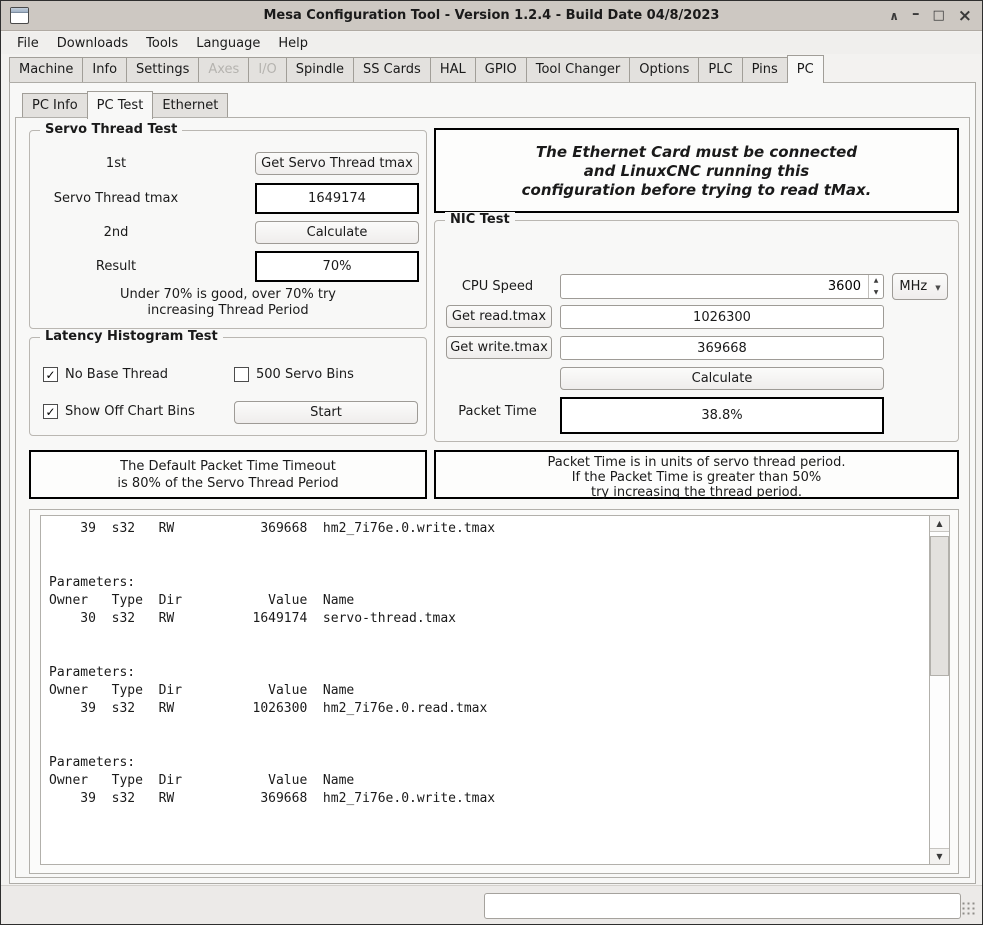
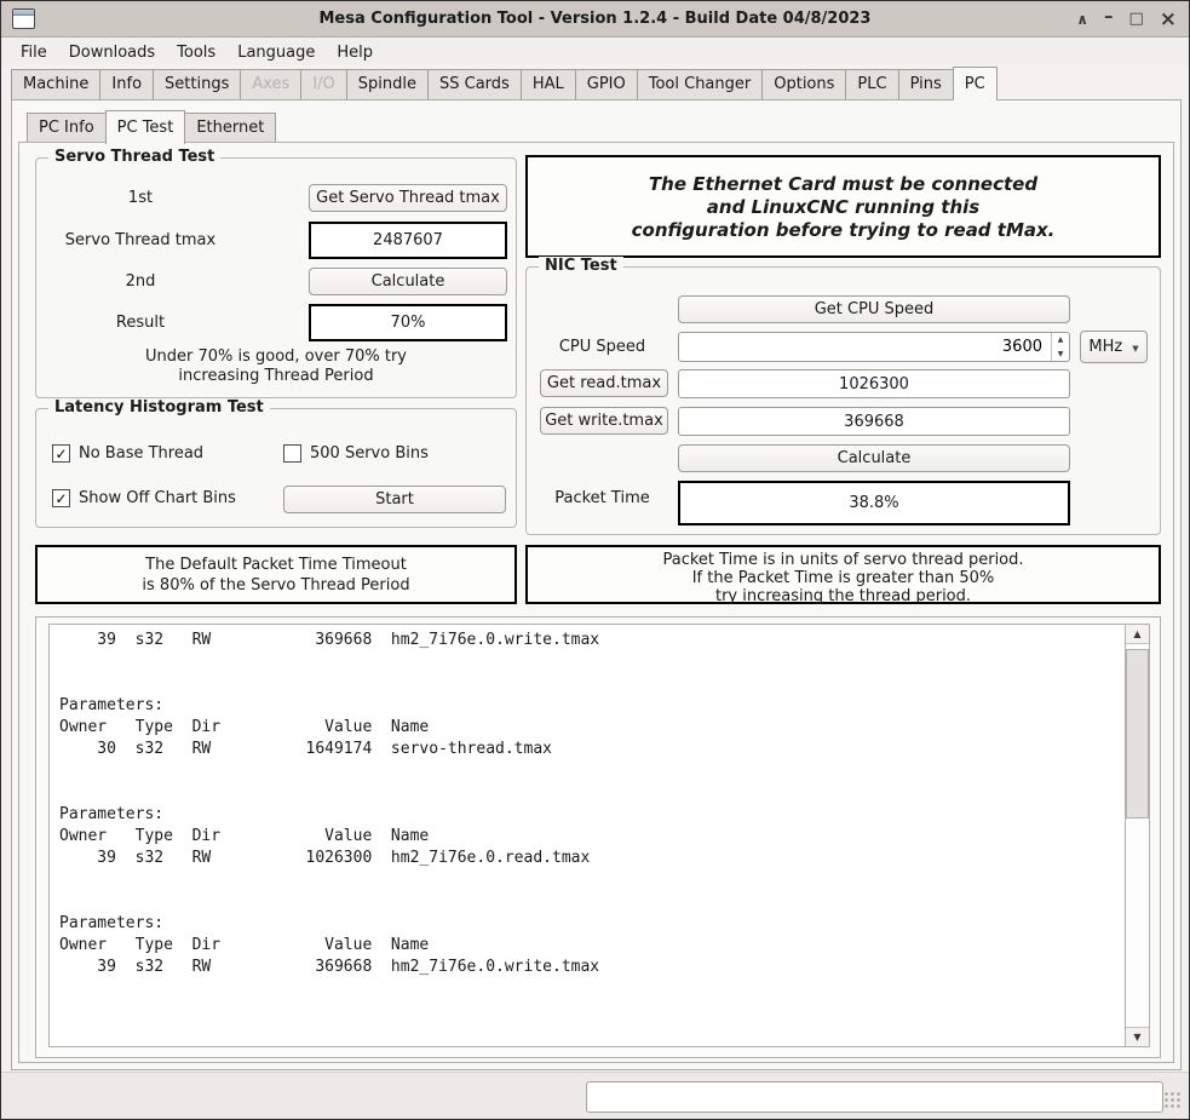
  Mesa Configuration Tool - Version 1.2.4 - Build Date 04/8/2023
  ∧
  –
  □
  ×
  File
  Downloads
  Tools
  Language
  Help
  Machine
  Info
  Settings
  Axes
  I/O
  Spindle
  SS Cards
  HAL
  GPIO
  Tool Changer
  Options
  PLC
  Pins
  PC
  PC Info
  PC Test
  Ethernet
  Servo Thread Test
  1st
  Get Servo Thread tmax
  Servo Thread tmax
- 1649174
+ 2487607
  2nd
  Calculate
  Result
  70%
  Under 70% is good, over 70% try
  increasing Thread Period
  The Ethernet Card must be connected
  and LinuxCNC running this
  configuration before trying to read tMax.
  NIC Test
+ Get CPU Speed
  CPU Speed
  3600
  MHz
  ▼
  Get read.tmax
  1026300
  Get write.tmax
  369668
  Calculate
  Packet Time
  38.8%
  Latency Histogram Test
  ✓
  No Base Thread
  500 Servo Bins
  ✓
  Show Off Chart Bins
  Start
  The Default Packet Time Timeout
  is 80% of the Servo Thread Period
  Packet Time is in units of servo thread period.
  If the Packet Time is greater than 50%
  try increasing the thread period.
  39 s32 RW 369668 hm2_7i76e.0.write.tmax
  Parameters:
  Owner Type Dir Value Name
  30 s32 RW 1649174 servo-thread.tmax
  Parameters:
  Owner Type Dir Value Name
  39 s32 RW 1026300 hm2_7i76e.0.read.tmax
  Parameters:
  Owner Type Dir Value Name
  39 s32 RW 369668 hm2_7i76e.0.write.tmax
  ▲
  ▼
